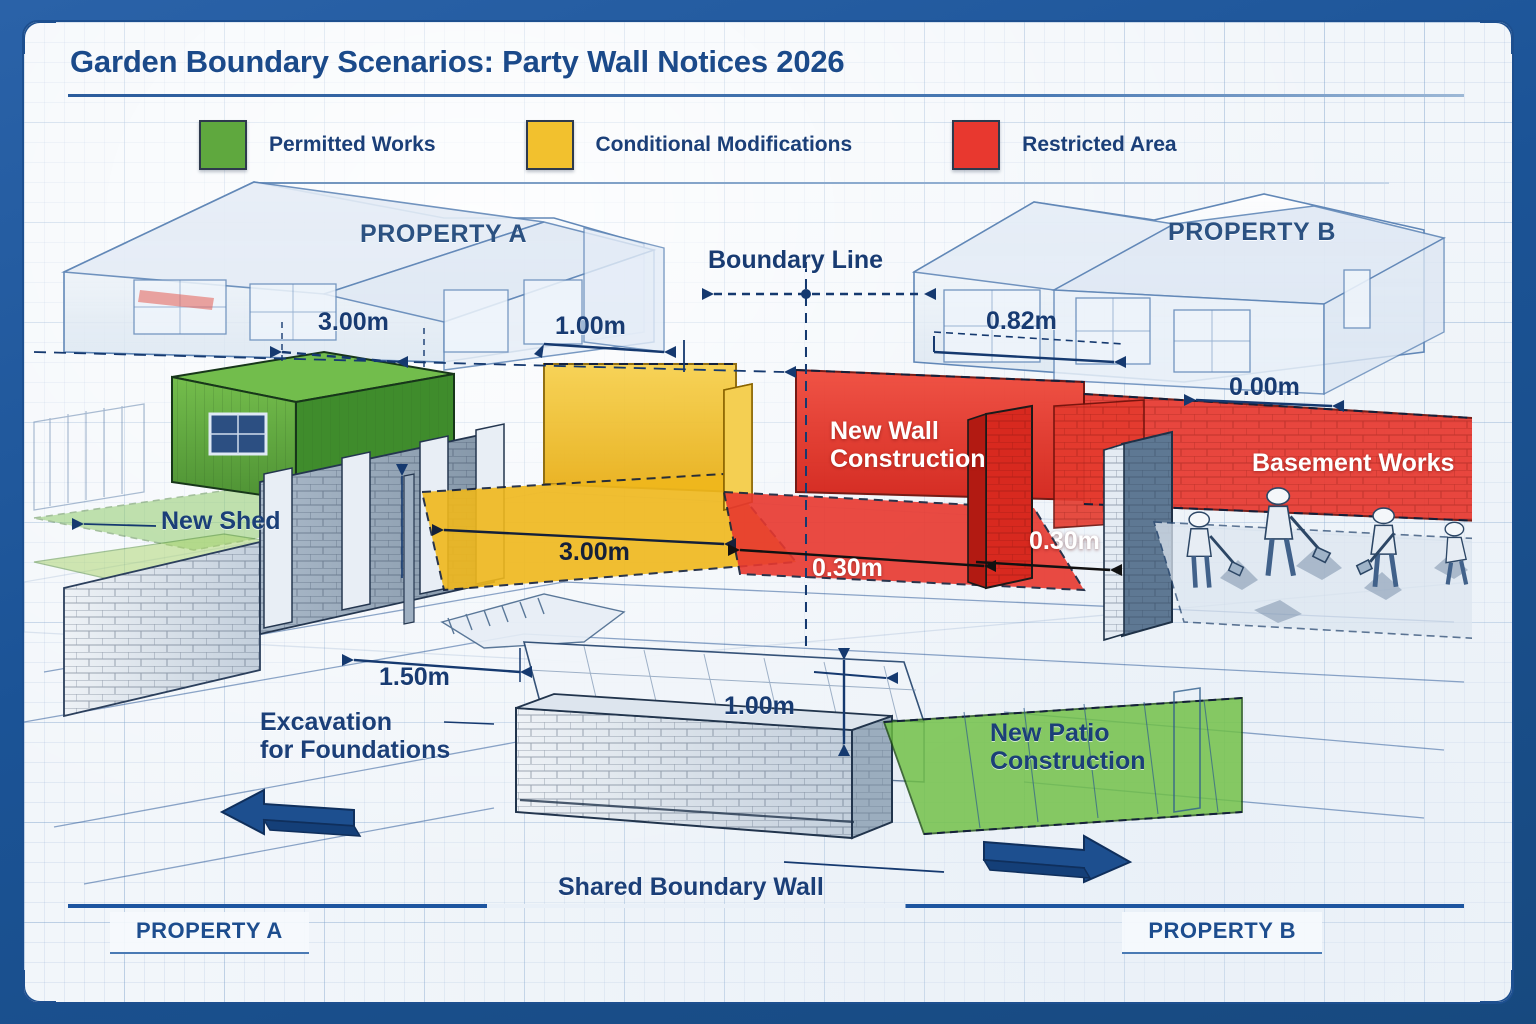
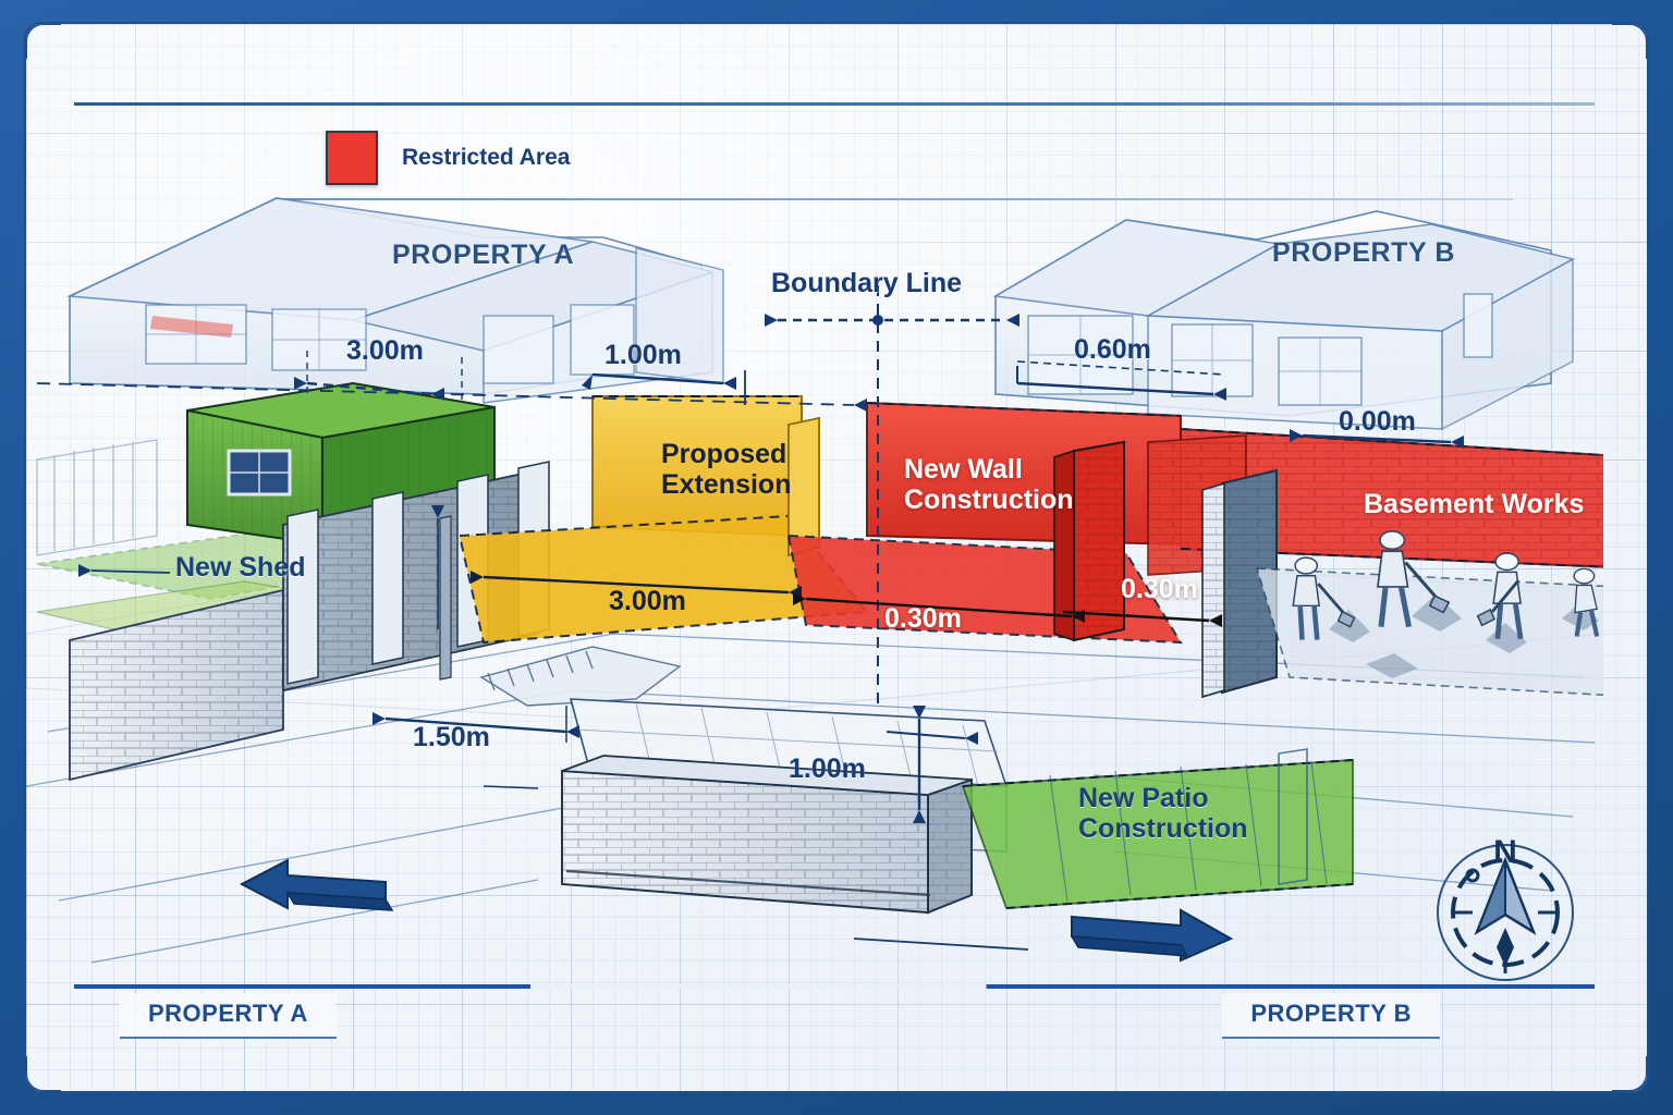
- Garden Boundary Scenarios: Party Wall Notices 2026
- Permitted Works
- Conditional Modifications
  Restricted Area
  PROPERTY A
  PROPERTY B
  Boundary Line
  New Shed
+ Proposed
+ Extension
  New Wall
  Construction
  Basement Works
  New Patio
  Construction
- Excavation
- for Foundations
- Shared Boundary Wall
  3.00m
  1.00m
- 0.82m
+ 0.60m
  0.00m
  3.00m
  0.30m
  0.30m
  1.50m
  1.00m
+ N
  PROPERTY A
  PROPERTY B
